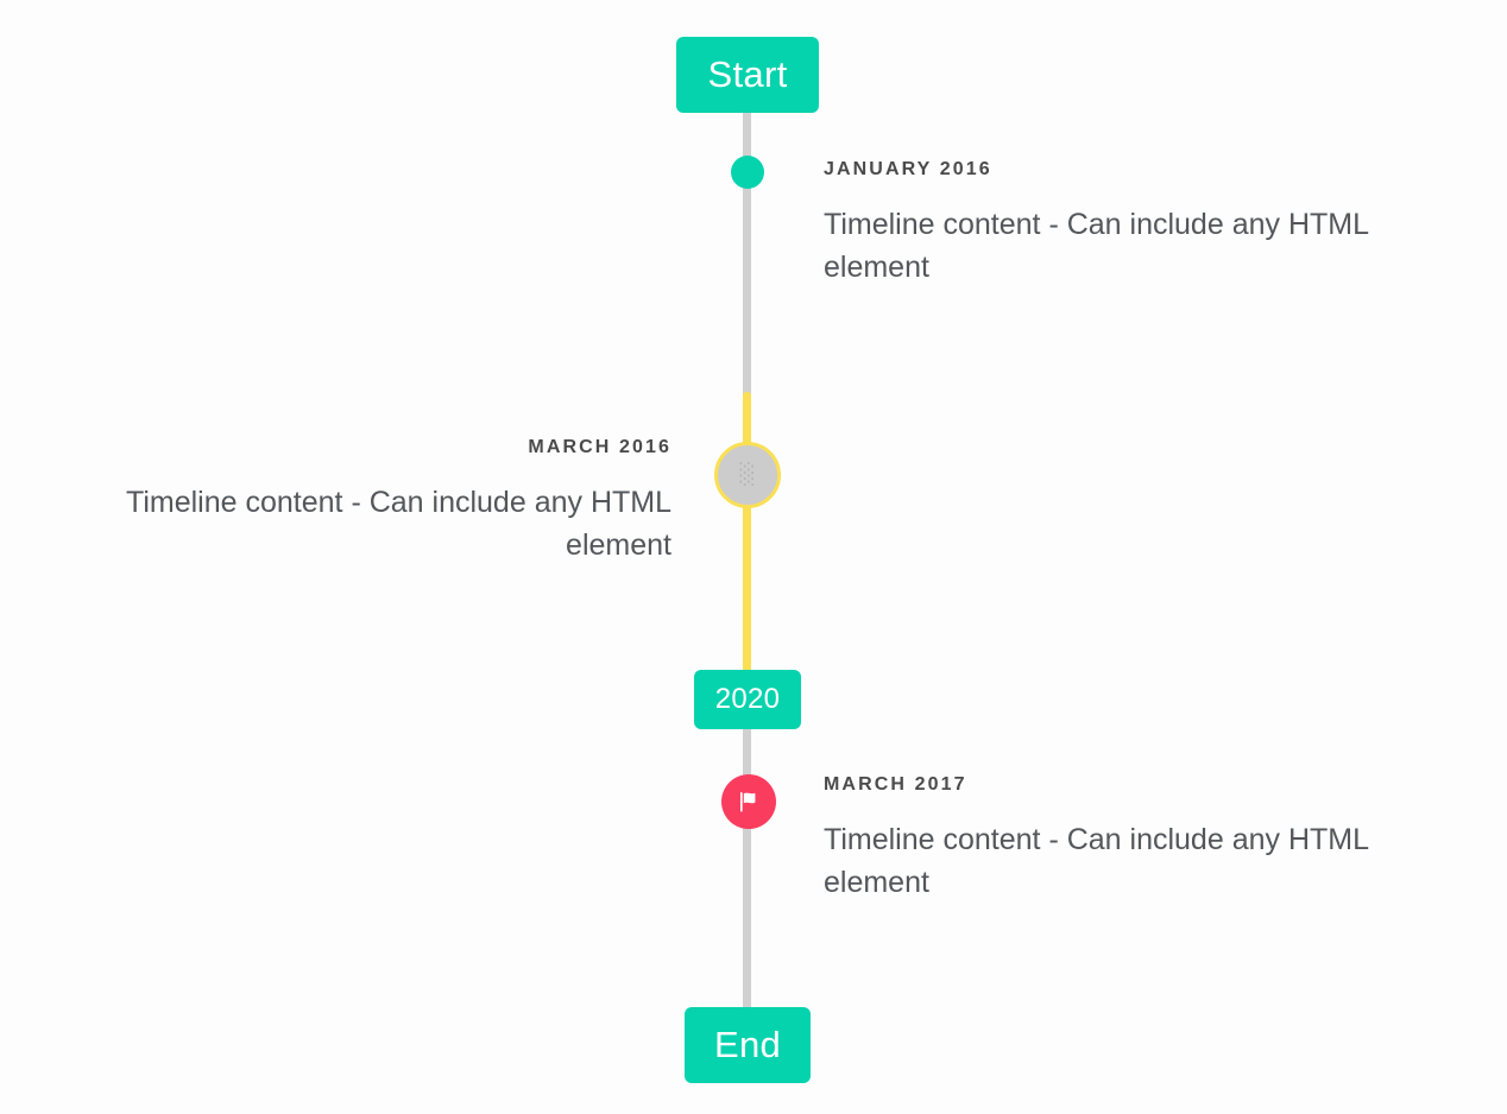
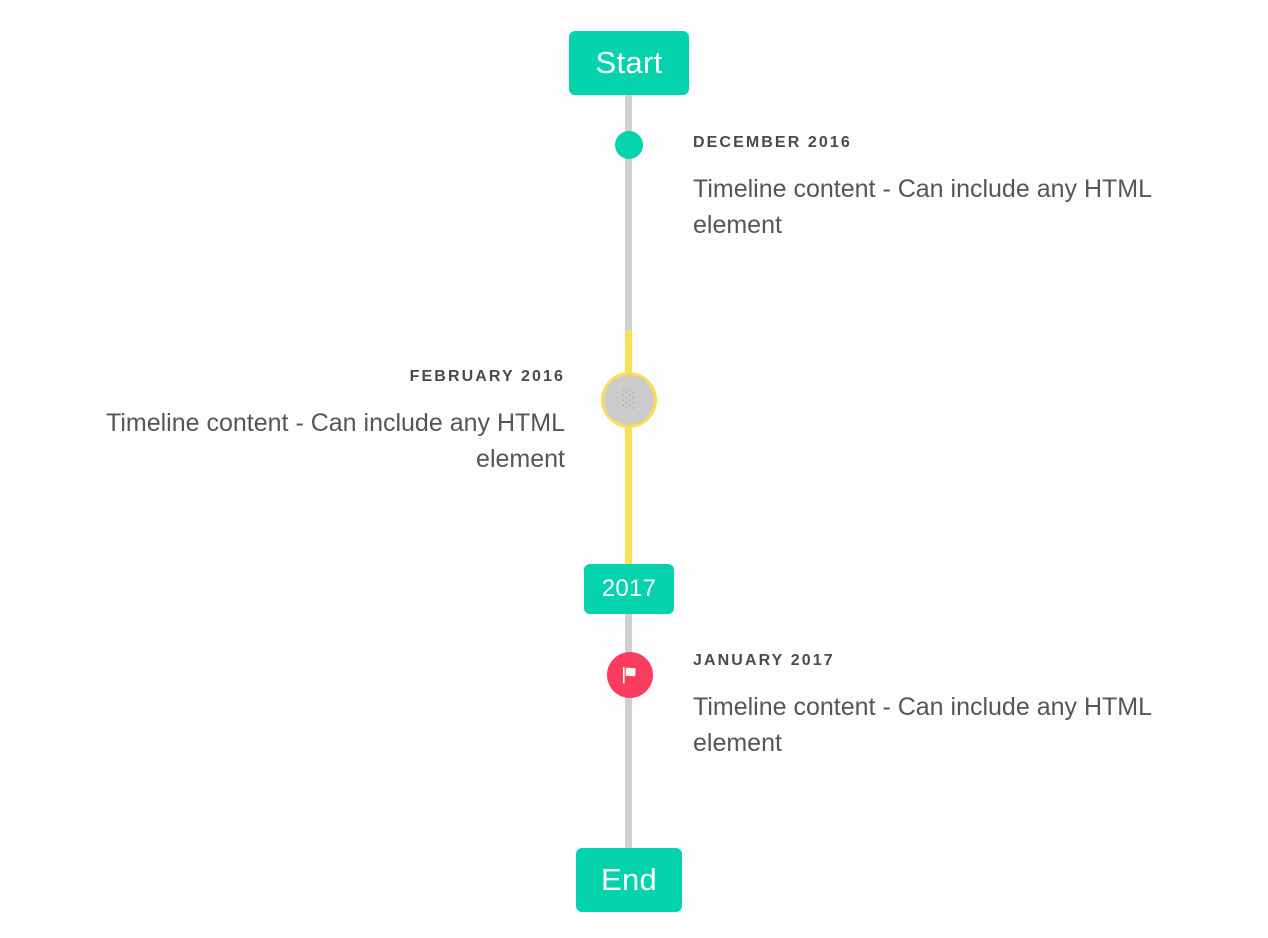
  Start
- JANUARY 2016
+ DECEMBER 2016
  Timeline content - Can include any HTML element
  ░
- MARCH 2016
+ FEBRUARY 2016
  Timeline content - Can include any HTML element
- 2020
+ 2017
- MARCH 2017
+ JANUARY 2017
  Timeline content - Can include any HTML element
  End
